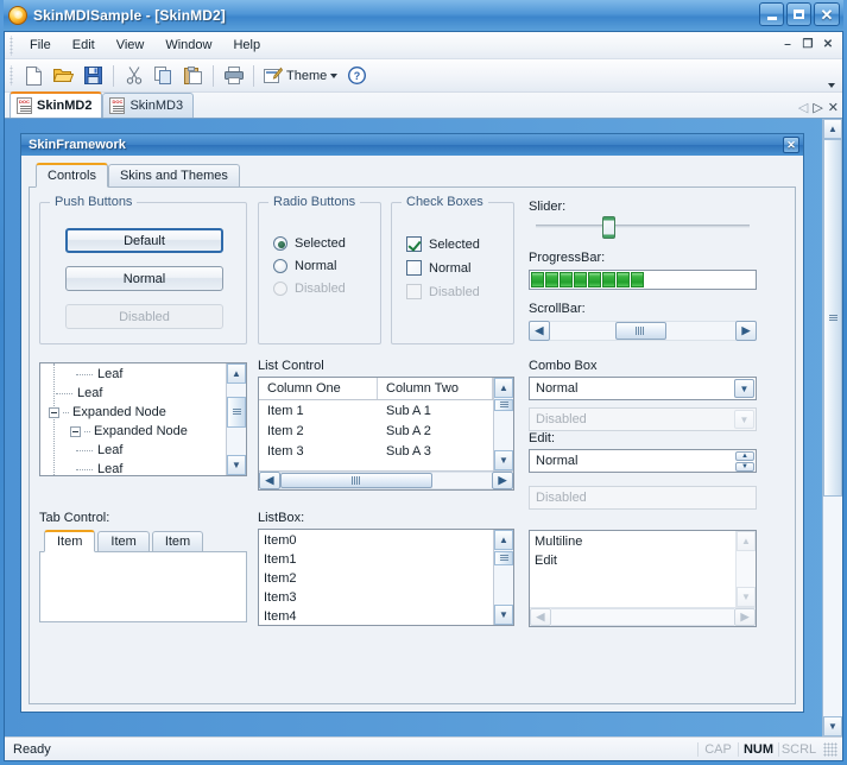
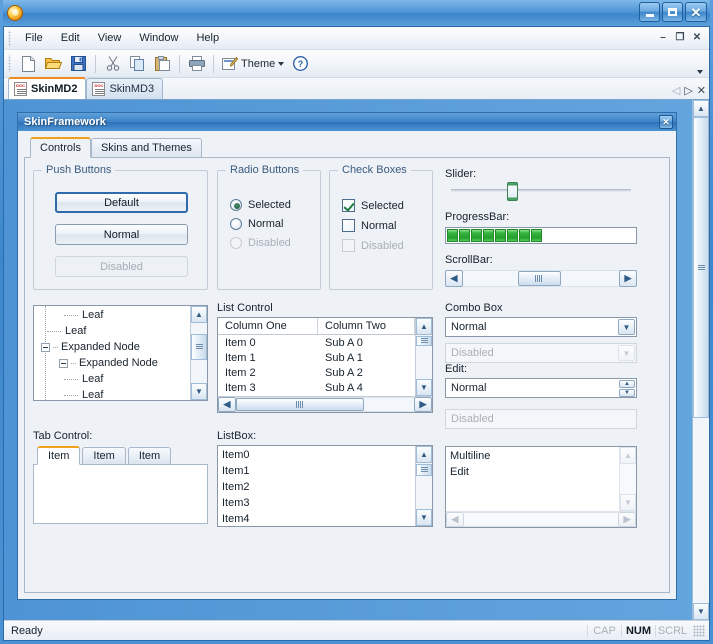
- SkinMDISample - [SkinMD2]
  ✕
  File
  Edit
  View
  Window
  Help
  –
  ❐
  ✕
  Theme
  ?
  SkinMD2
  SkinMD3
  ◁
  ▷
  ✕
  SkinFramework
  ✕
  Controls
  Skins and Themes
  Push Buttons
  Default
  Normal
  Disabled
  Radio Buttons
  Selected
  Normal
  Disabled
  Check Boxes
  Selected
  Normal
  Disabled
  Slider:
  ProgressBar:
  ScrollBar:
  ◀
  ▶
  Leaf
  Leaf
  Expanded Node
  Expanded Node
  Leaf
  Leaf
  ▲
  ▼
  List Control
  Column One
  Column Two
+ Item 0
+ Sub A 0
  Item 1
  Sub A 1
  Item 2
  Sub A 2
  Item 3
- Sub A 3
+ Sub A 4
  ▲
  ▼
  ◀
  ▶
  Combo Box
  Normal
  ▼
  Disabled
  ▼
  Edit:
  Normal
  Disabled
  Tab Control:
  Item
  Item
  Item
  ListBox:
  Item0
  Item1
  Item2
  Item3
  Item4
  ▲
  ▼
  Multiline
  Edit
  ▲
  ▼
  ◀
  ▶
  ▲
  ▼
  Ready
  CAP
  NUM
  SCRL
